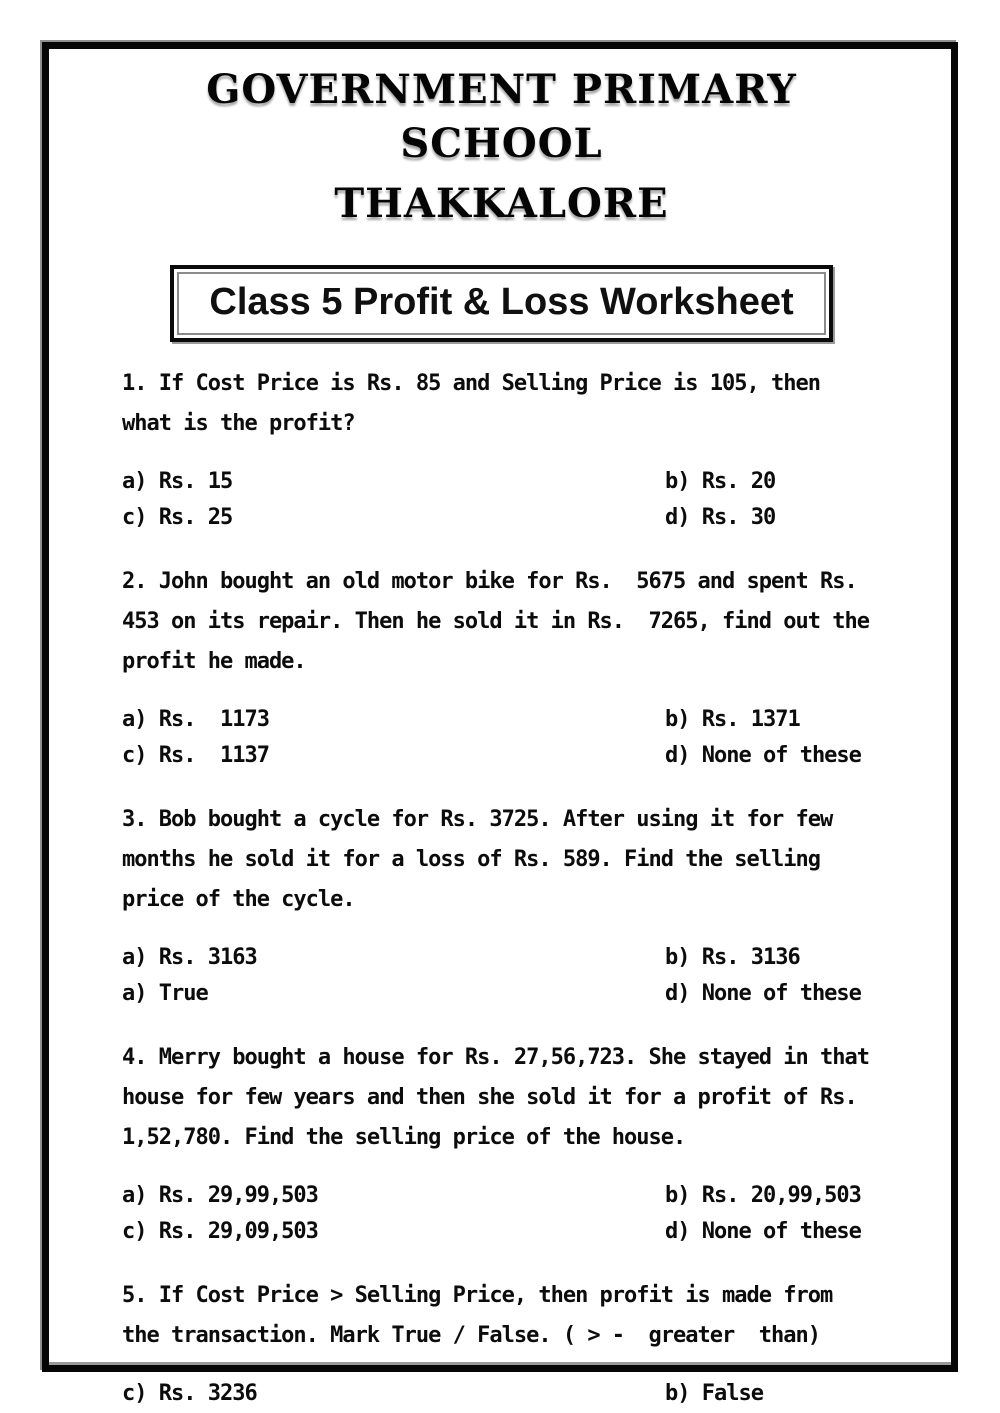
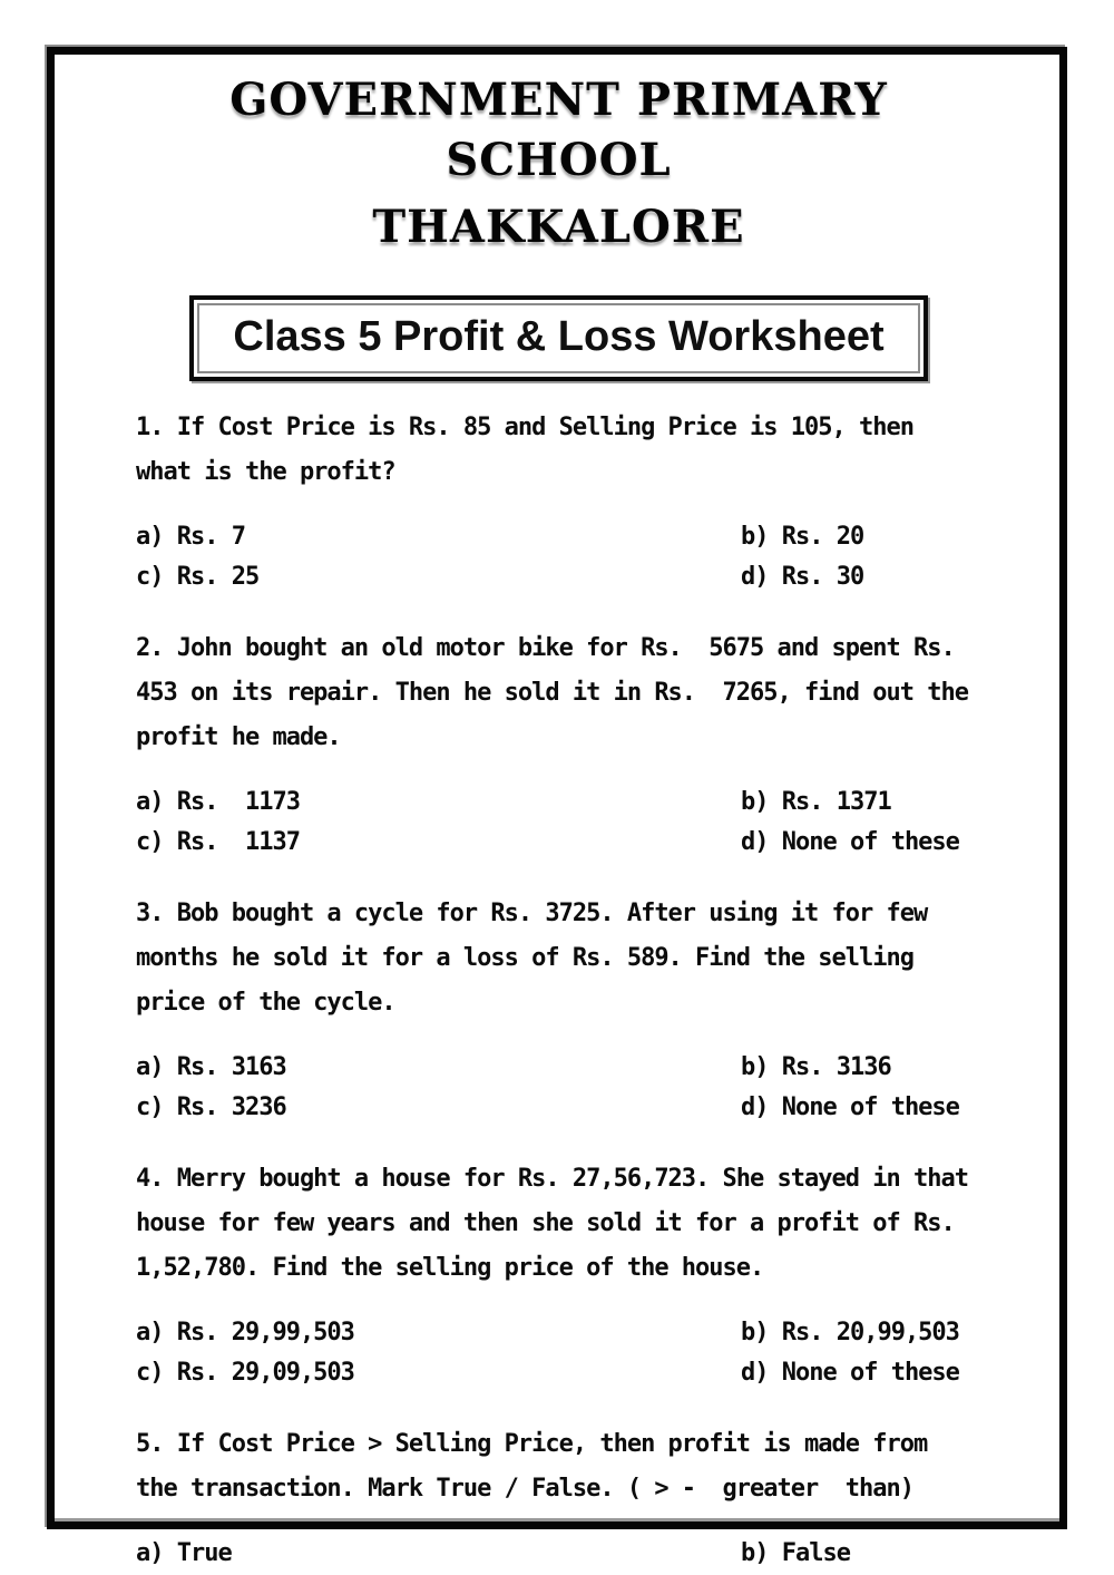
  GOVERNMENT PRIMARY SCHOOL
  THAKKALORE
  Class 5 Profit & Loss Worksheet
  1. If Cost Price is Rs. 85 and Selling Price is 105, then what is the profit?
- a) Rs. 15
+ a) Rs. 7
  b) Rs. 20
  c) Rs. 25
  d) Rs. 30
  2. John bought an old motor bike for Rs. 5675 and spent Rs. 453 on its repair. Then he sold it in Rs. 7265, find out the profit he made.
  a) Rs. 1173
  b) Rs. 1371
  c) Rs. 1137
  d) None of these
  3. Bob bought a cycle for Rs. 3725. After using it for few months he sold it for a loss of Rs. 589. Find the selling price of the cycle.
  a) Rs. 3163
  b) Rs. 3136
- a) True
+ c) Rs. 3236
  d) None of these
  4. Merry bought a house for Rs. 27,56,723. She stayed in that house for few years and then she sold it for a profit of Rs. 1,52,780. Find the selling price of the house.
  a) Rs. 29,99,503
  b) Rs. 20,99,503
  c) Rs. 29,09,503
  d) None of these
  5. If Cost Price > Selling Price, then profit is made from the transaction. Mark True / False. ( > - greater than)
- c) Rs. 3236
+ a) True
  b) False
